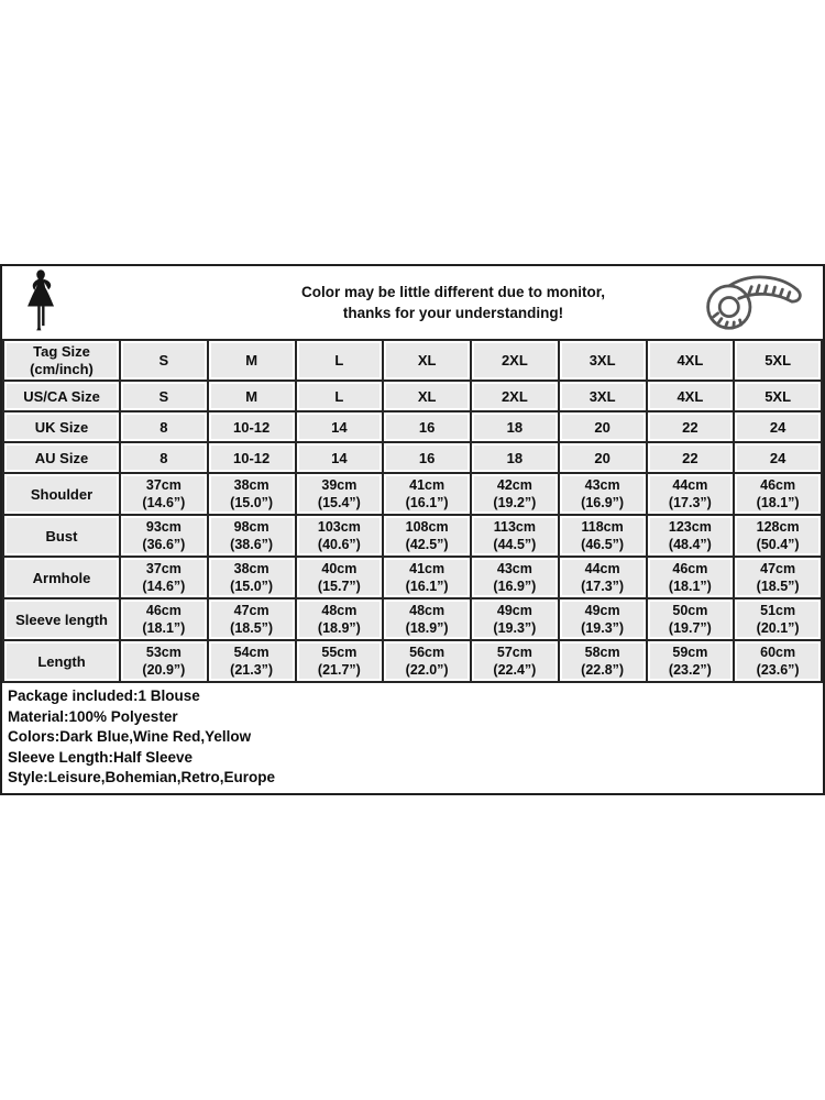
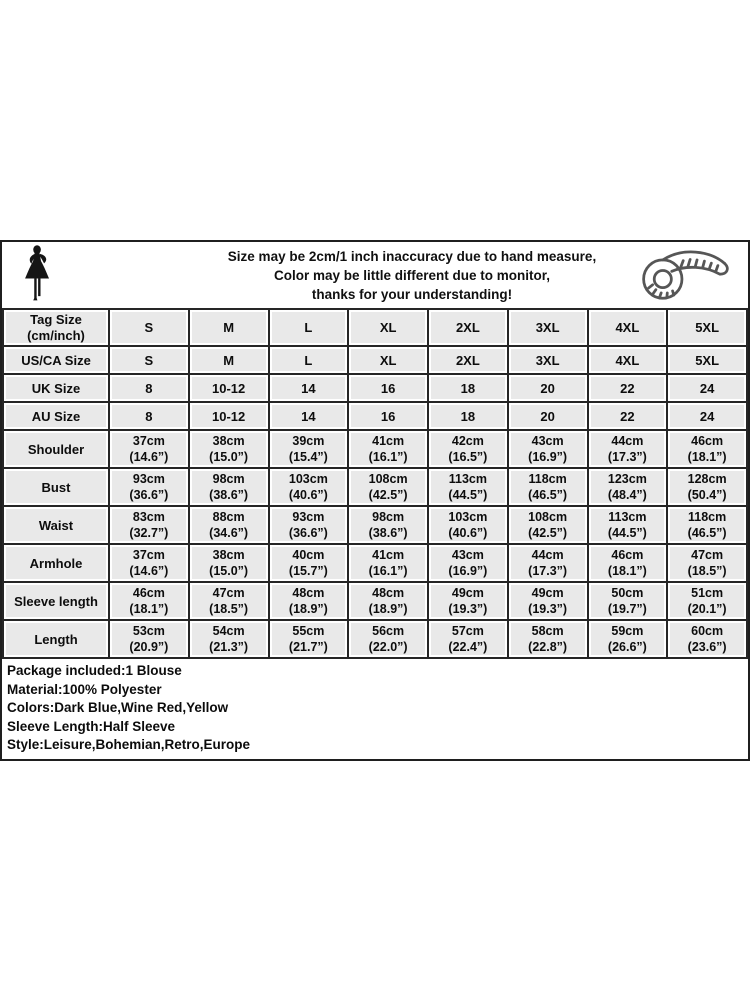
+ Size may be 2cm/1 inch inaccuracy due to hand measure,
  Color may be little different due to monitor,
  thanks for your understanding!
  Tag Size(cm/inch)	S	M	L	XL	2XL	3XL	4XL	5XL
  US/CA Size	S	M	L	XL	2XL	3XL	4XL	5XL
  UK Size	8	10-12	14	16	18	20	22	24
  AU Size	8	10-12	14	16	18	20	22	24
- Shoulder	37cm(14.6”)	38cm(15.0”)	39cm(15.4”)	41cm(16.1”)	42cm(19.2”)	43cm(16.9”)	44cm(17.3”)	46cm(18.1”)
+ Shoulder	37cm(14.6”)	38cm(15.0”)	39cm(15.4”)	41cm(16.1”)	42cm(16.5”)	43cm(16.9”)	44cm(17.3”)	46cm(18.1”)
  Bust	93cm(36.6”)	98cm(38.6”)	103cm(40.6”)	108cm(42.5”)	113cm(44.5”)	118cm(46.5”)	123cm(48.4”)	128cm(50.4”)
+ Waist	83cm(32.7”)	88cm(34.6”)	93cm(36.6”)	98cm(38.6”)	103cm(40.6”)	108cm(42.5”)	113cm(44.5”)	118cm(46.5”)
  Armhole	37cm(14.6”)	38cm(15.0”)	40cm(15.7”)	41cm(16.1”)	43cm(16.9”)	44cm(17.3”)	46cm(18.1”)	47cm(18.5”)
  Sleeve length	46cm(18.1”)	47cm(18.5”)	48cm(18.9”)	48cm(18.9”)	49cm(19.3”)	49cm(19.3”)	50cm(19.7”)	51cm(20.1”)
- Length	53cm(20.9”)	54cm(21.3”)	55cm(21.7”)	56cm(22.0”)	57cm(22.4”)	58cm(22.8”)	59cm(23.2”)	60cm(23.6”)
+ Length	53cm(20.9”)	54cm(21.3”)	55cm(21.7”)	56cm(22.0”)	57cm(22.4”)	58cm(22.8”)	59cm(26.6”)	60cm(23.6”)
  Package included:1 Blouse
  Material:100% Polyester
  Colors:Dark Blue,Wine Red,Yellow
  Sleeve Length:Half Sleeve
  Style:Leisure,Bohemian,Retro,Europe
